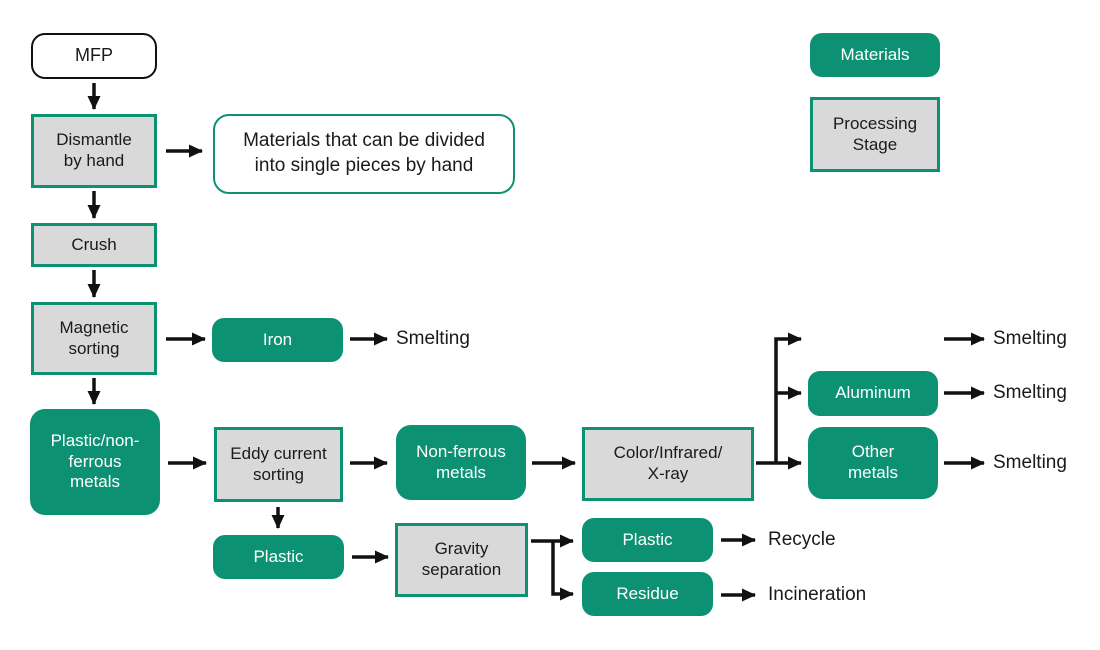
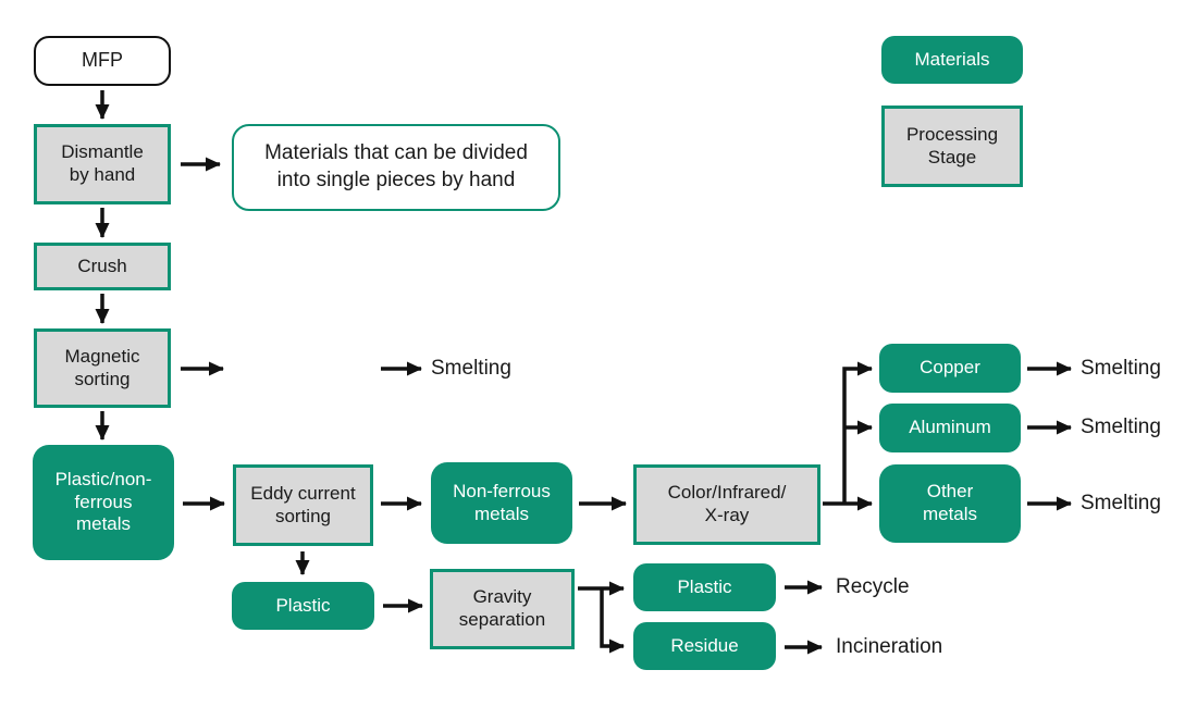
  MFP
  Dismantle
  by hand
  Materials that can be divided
  into single pieces by hand
  Crush
  Magnetic
  sorting
  Plastic/non-
  ferrous
  metals
- Iron
  Smelting
  Eddy current
  sorting
  Non-ferrous
  metals
  Color/Infrared/
  X-ray
+ Copper
  Smelting
  Aluminum
  Smelting
  Other
  metals
  Smelting
  Plastic
  Gravity
  separation
  Plastic
  Recycle
  Residue
  Incineration
  Materials
  Processing
  Stage
